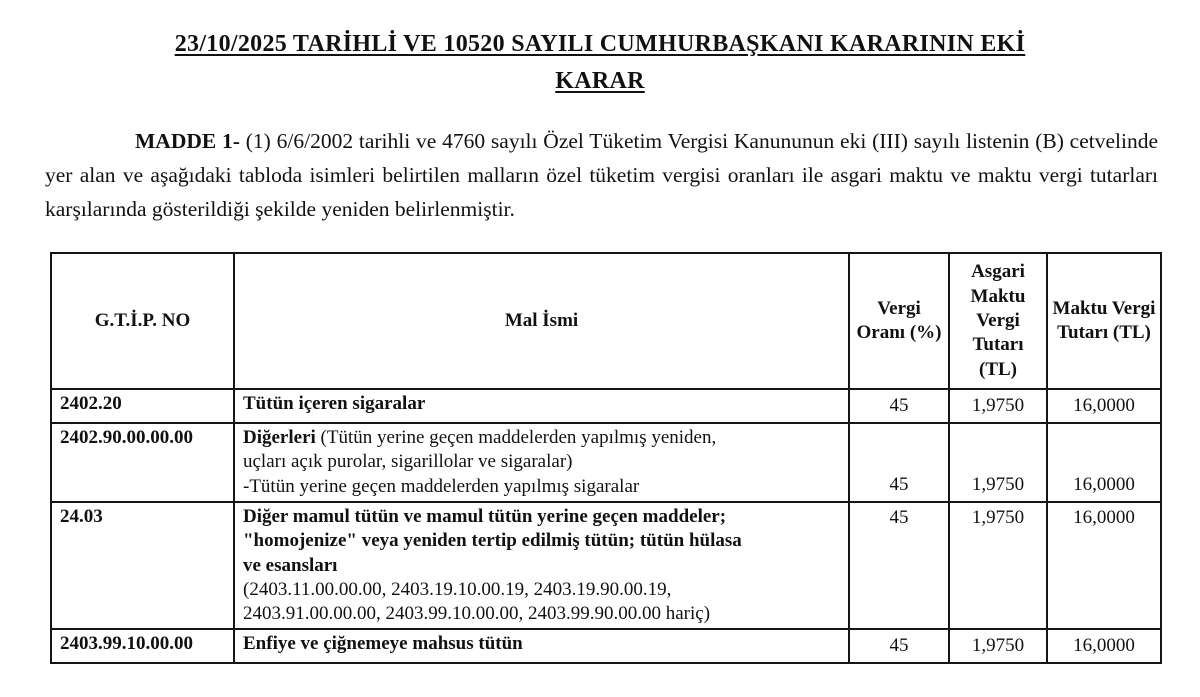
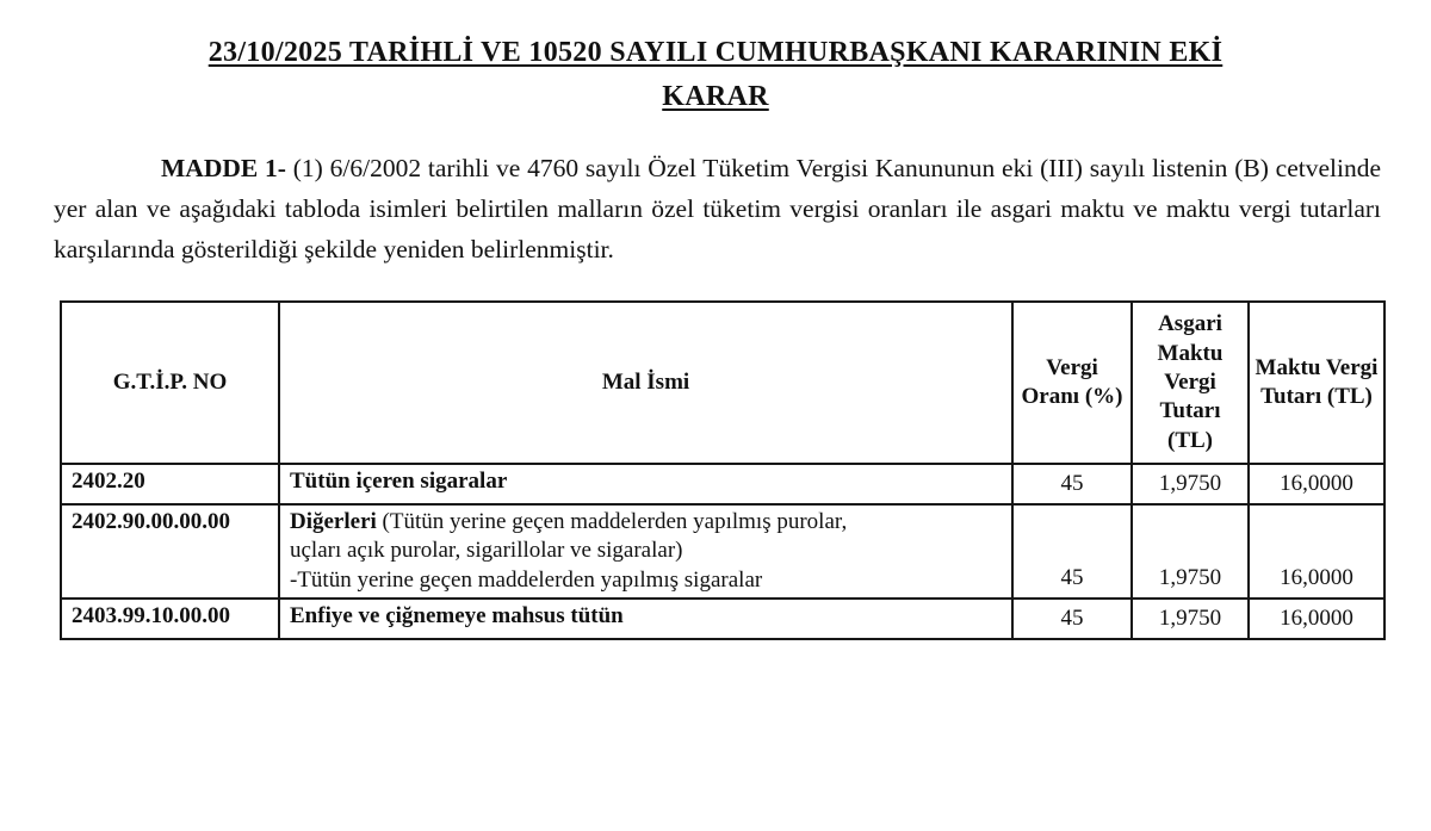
  23/10/2025 TARİHLİ VE 10520 SAYILI CUMHURBAŞKANI KARARININ EKİ
  KARAR
  MADDE 1- (1) 6/6/2002 tarihli ve 4760 sayılı Özel Tüketim Vergisi Kanununun eki (III) sayılı listenin (B) cetvelinde yer alan ve aşağıdaki tabloda isimleri belirtilen malların özel tüketim vergisi oranları ile asgari maktu ve maktu vergi tutarları karşılarında gösterildiği şekilde yeniden belirlenmiştir.
  G.T.İ.P. NO	Mal İsmi	Vergi Oranı (%)	Asgari Maktu Vergi Tutarı (TL)	Maktu Vergi Tutarı (TL)
  2402.20	Tütün içeren sigaralar	45	1,9750	16,0000
- 2402.90.00.00.00	Diğerleri (Tütün yerine geçen maddelerden yapılmış yeniden,uçları açık purolar, sigarillolar ve sigaralar)-Tütün yerine geçen maddelerden yapılmış sigaralar	45	1,9750	16,0000
+ 2402.90.00.00.00	Diğerleri (Tütün yerine geçen maddelerden yapılmış purolar,uçları açık purolar, sigarillolar ve sigaralar)-Tütün yerine geçen maddelerden yapılmış sigaralar	45	1,9750	16,0000
- 24.03	Diğer mamul tütün ve mamul tütün yerine geçen maddeler;"homojenize" veya yeniden tertip edilmiş tütün; tütün hülasave esansları(2403.11.00.00.00, 2403.19.10.00.19, 2403.19.90.00.19,2403.91.00.00.00, 2403.99.10.00.00, 2403.99.90.00.00 hariç)	45	1,9750	16,0000
  2403.99.10.00.00	Enfiye ve çiğnemeye mahsus tütün	45	1,9750	16,0000
